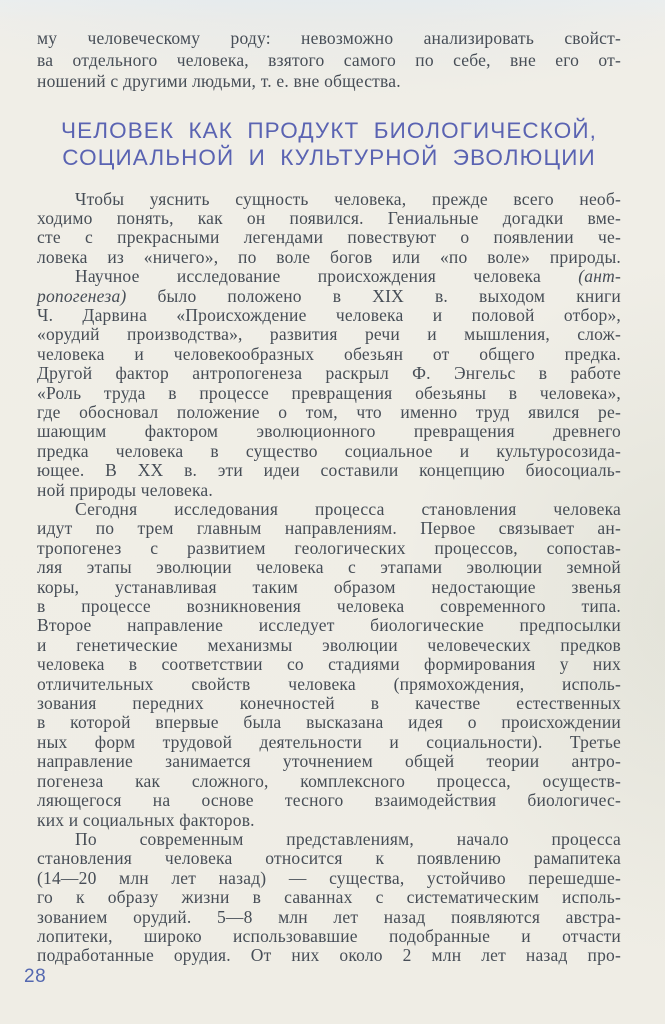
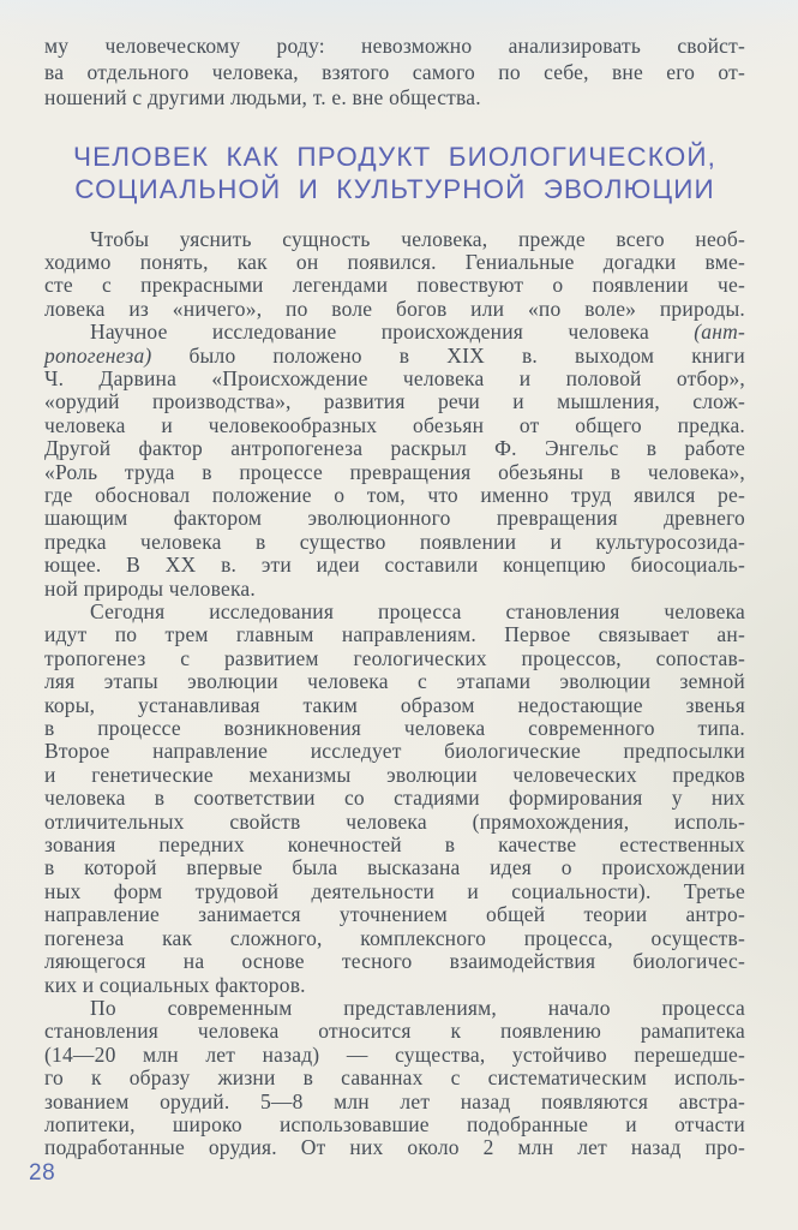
  му человеческому роду: невозможно анализировать свойст-
  ва отдельного человека, взятого самого по себе, вне его от-
  ношений с другими людьми, т. е. вне общества.
  ЧЕЛОВЕК КАК ПРОДУКТ БИОЛОГИЧЕСКОЙ,
  СОЦИАЛЬНОЙ И КУЛЬТУРНОЙ ЭВОЛЮЦИИ
  Чтобы уяснить сущность человека, прежде всего необ-
  ходимо понять, как он появился. Гениальные догадки вме-
  сте с прекрасными легендами повествуют о появлении че-
  ловека из «ничего», по воле богов или «по воле» природы.
  Научное исследование происхождения человека (ант-
  ропогенеза) было положено в XIX в. выходом книги
  Ч. Дарвина «Происхождение человека и половой отбор»,
  «орудий производства», развития речи и мышления, слож-
  человека и человекообразных обезьян от общего предка.
  Другой фактор антропогенеза раскрыл Ф. Энгельс в работе
  «Роль труда в процессе превращения обезьяны в человека»,
  где обосновал положение о том, что именно труд явился ре-
  шающим фактором эволюционного превращения древнего
- предка человека в существо социальное и культуросозида-
+ предка человека в существо появлении и культуросозида-
  ющее. В XX в. эти идеи составили концепцию биосоциаль-
  ной природы человека.
  Сегодня исследования процесса становления человека
  идут по трем главным направлениям. Первое связывает ан-
  тропогенез с развитием геологических процессов, сопостав-
  ляя этапы эволюции человека с этапами эволюции земной
  коры, устанавливая таким образом недостающие звенья
  в процессе возникновения человека современного типа.
  Второе направление исследует биологические предпосылки
  и генетические механизмы эволюции человеческих предков
  человека в соответствии со стадиями формирования у них
  отличительных свойств человека (прямохождения, исполь-
  зования передних конечностей в качестве естественных
  в которой впервые была высказана идея о происхождении
  ных форм трудовой деятельности и социальности). Третье
  направление занимается уточнением общей теории антро-
  погенеза как сложного, комплексного процесса, осуществ-
  ляющегося на основе тесного взаимодействия биологичес-
  ких и социальных факторов.
  По современным представлениям, начало процесса
  становления человека относится к появлению рамапитека
  (14—20 млн лет назад) — существа, устойчиво перешедше-
  го к образу жизни в саваннах с систематическим исполь-
  зованием орудий. 5—8 млн лет назад появляются австра-
  лопитеки, широко использовавшие подобранные и отчасти
  подработанные орудия. От них около 2 млн лет назад про-
  28
